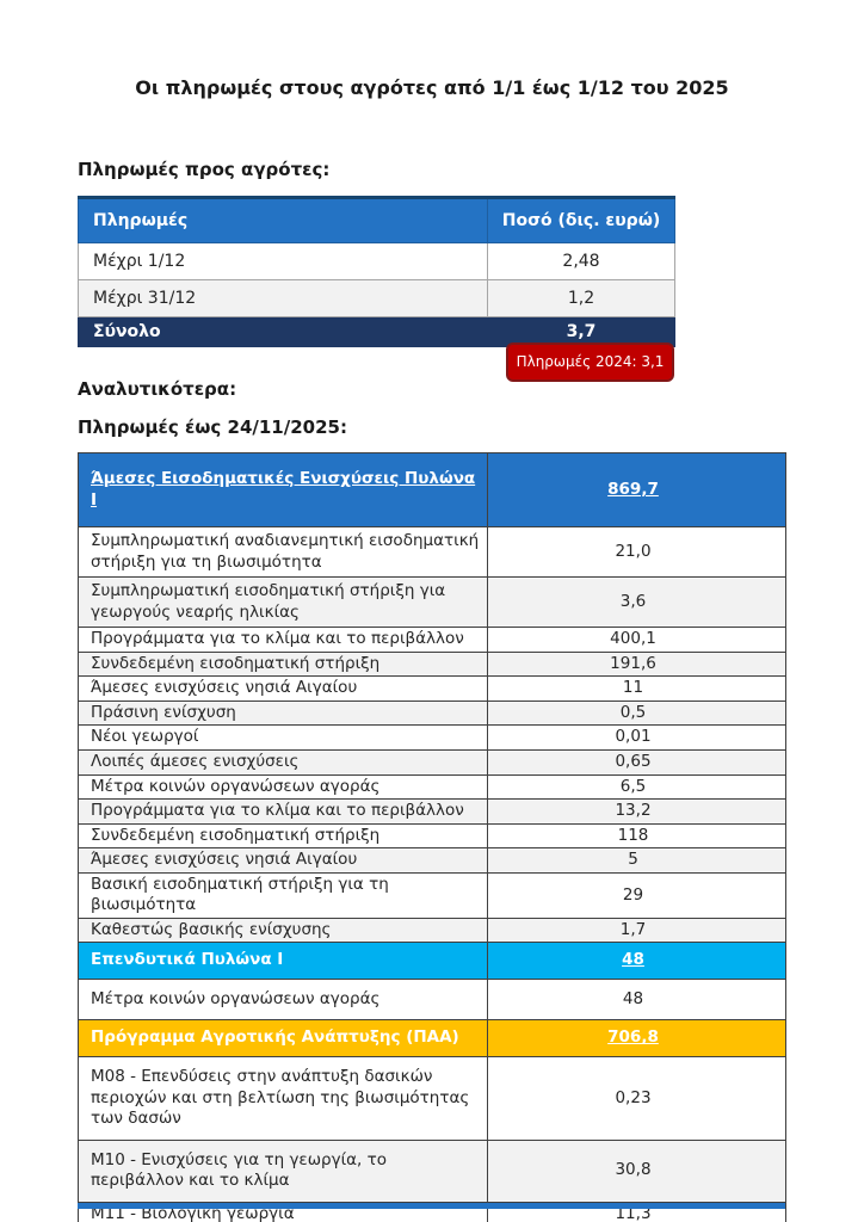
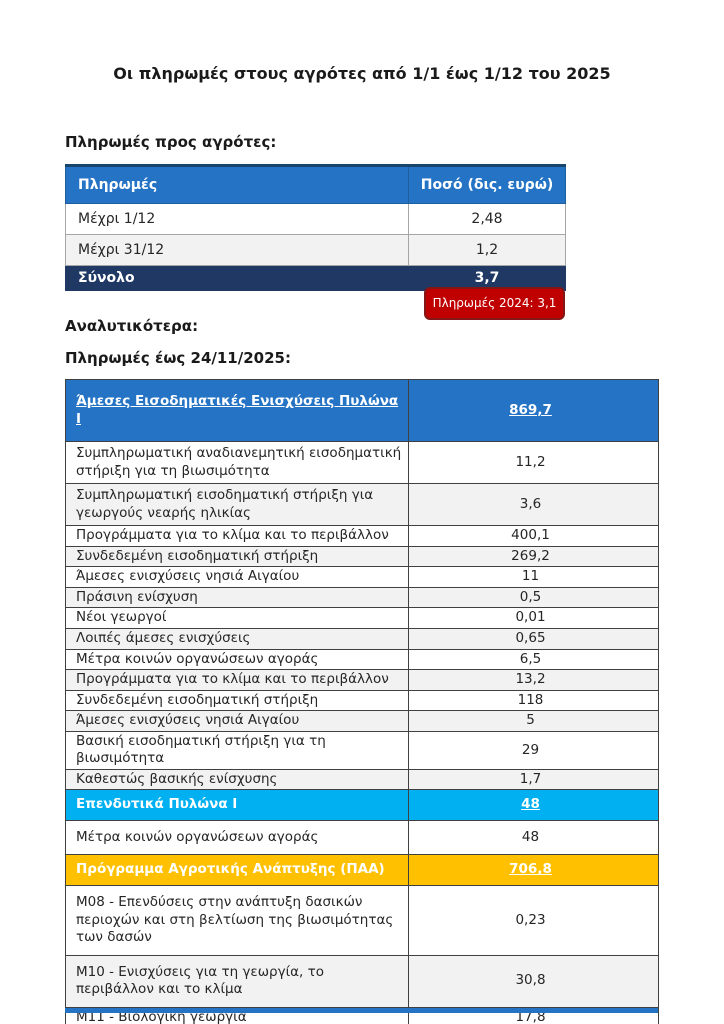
  Οι πληρωμές στους αγρότες από 1/1 έως 1/12 του 2025
  Πληρωμές προς αγρότες:
  Πληρωμές	Ποσό (δις. ευρώ)
  Μέχρι 1/12	2,48
  Μέχρι 31/12	1,2
  Σύνολο	3,7
  Πληρωμές 2024: 3,1
  Αναλυτικότερα:
  Πληρωμές έως 24/11/2025:
  Άμεσες Εισοδηματικές Ενισχύσεις Πυλώνα Ι	869,7
- Συμπληρωματική αναδιανεμητική εισοδηματική στήριξη για τη βιωσιμότητα	21,0
+ Συμπληρωματική αναδιανεμητική εισοδηματική στήριξη για τη βιωσιμότητα	11,2
  Συμπληρωματική εισοδηματική στήριξη για γεωργούς νεαρής ηλικίας	3,6
  Προγράμματα για το κλίμα και το περιβάλλον	400,1
- Συνδεδεμένη εισοδηματική στήριξη	191,6
+ Συνδεδεμένη εισοδηματική στήριξη	269,2
  Άμεσες ενισχύσεις νησιά Αιγαίου	11
  Πράσινη ενίσχυση	0,5
  Νέοι γεωργοί	0,01
  Λοιπές άμεσες ενισχύσεις	0,65
  Μέτρα κοινών οργανώσεων αγοράς	6,5
  Προγράμματα για το κλίμα και το περιβάλλον	13,2
  Συνδεδεμένη εισοδηματική στήριξη	118
  Άμεσες ενισχύσεις νησιά Αιγαίου	5
  Βασική εισοδηματική στήριξη για τη βιωσιμότητα	29
  Καθεστώς βασικής ενίσχυσης	1,7
  Επενδυτικά Πυλώνα Ι	48
  Μέτρα κοινών οργανώσεων αγοράς	48
  Πρόγραμμα Αγροτικής Ανάπτυξης (ΠΑΑ)	706,8
  M08 - Επενδύσεις στην ανάπτυξη δασικών περιοχών και στη βελτίωση της βιωσιμότητας των δασών	0,23
  M10 - Ενισχύσεις για τη γεωργία, το περιβάλλον και το κλίμα	30,8
- M11 - Βιολογική γεωργία	11,3
+ M11 - Βιολογική γεωργία	17,8
